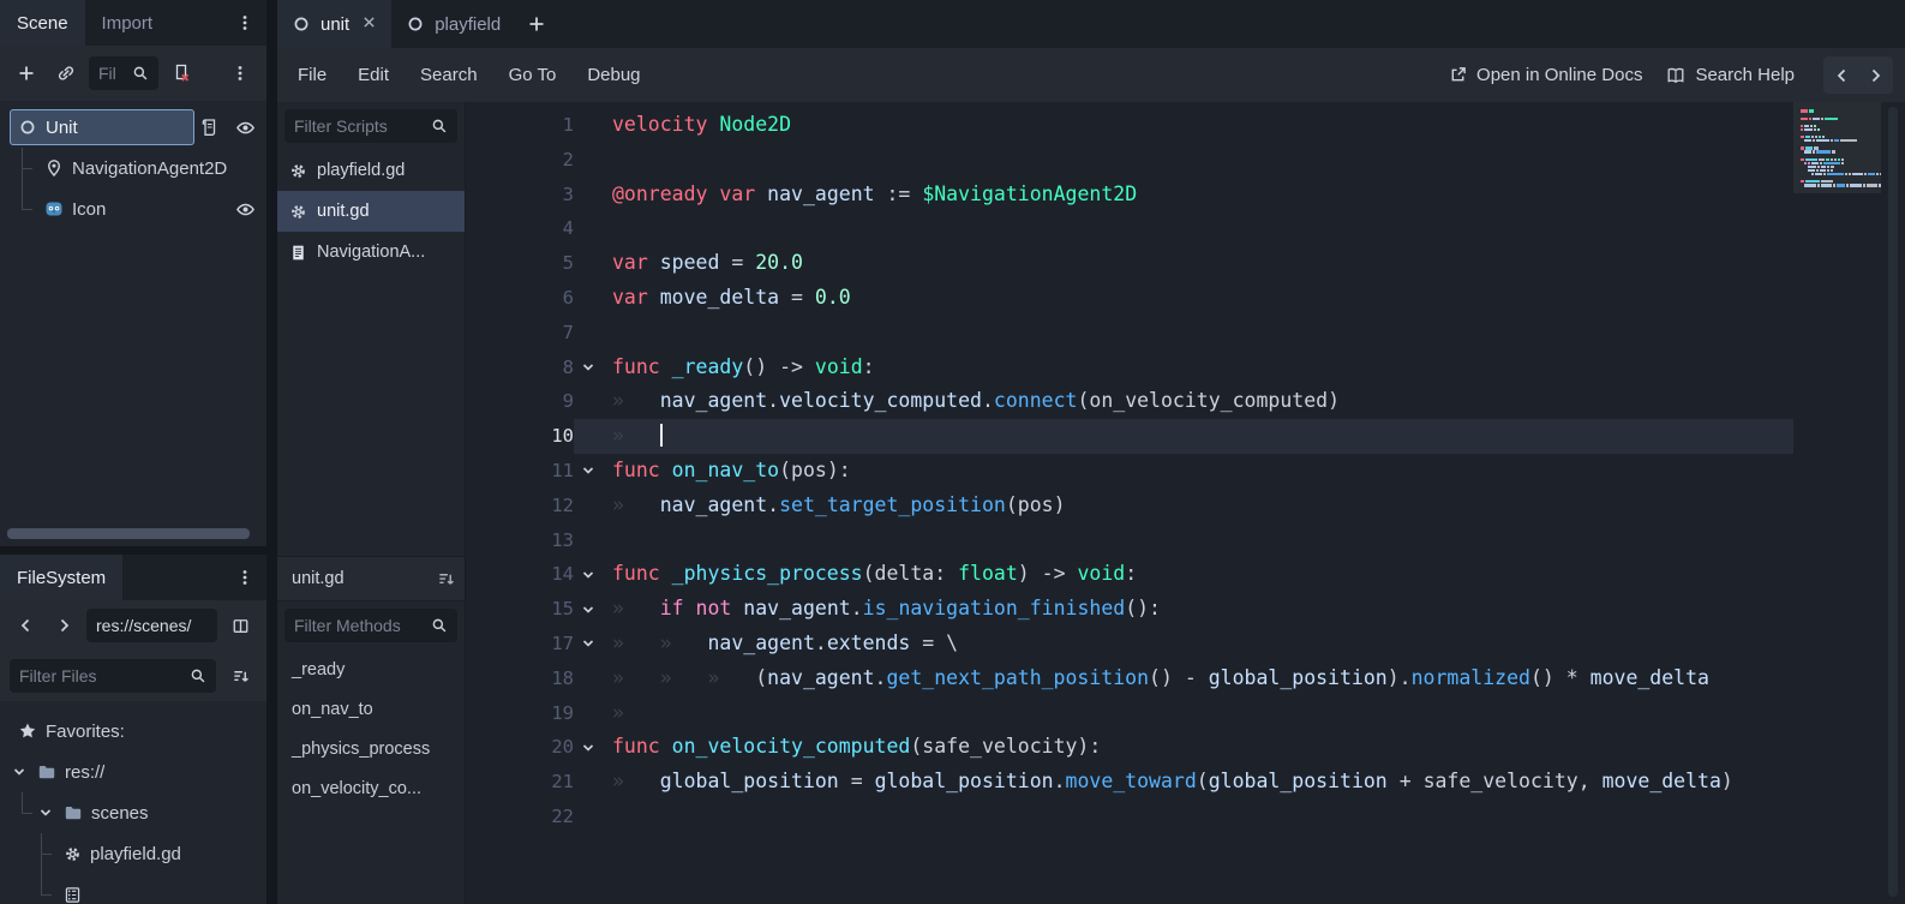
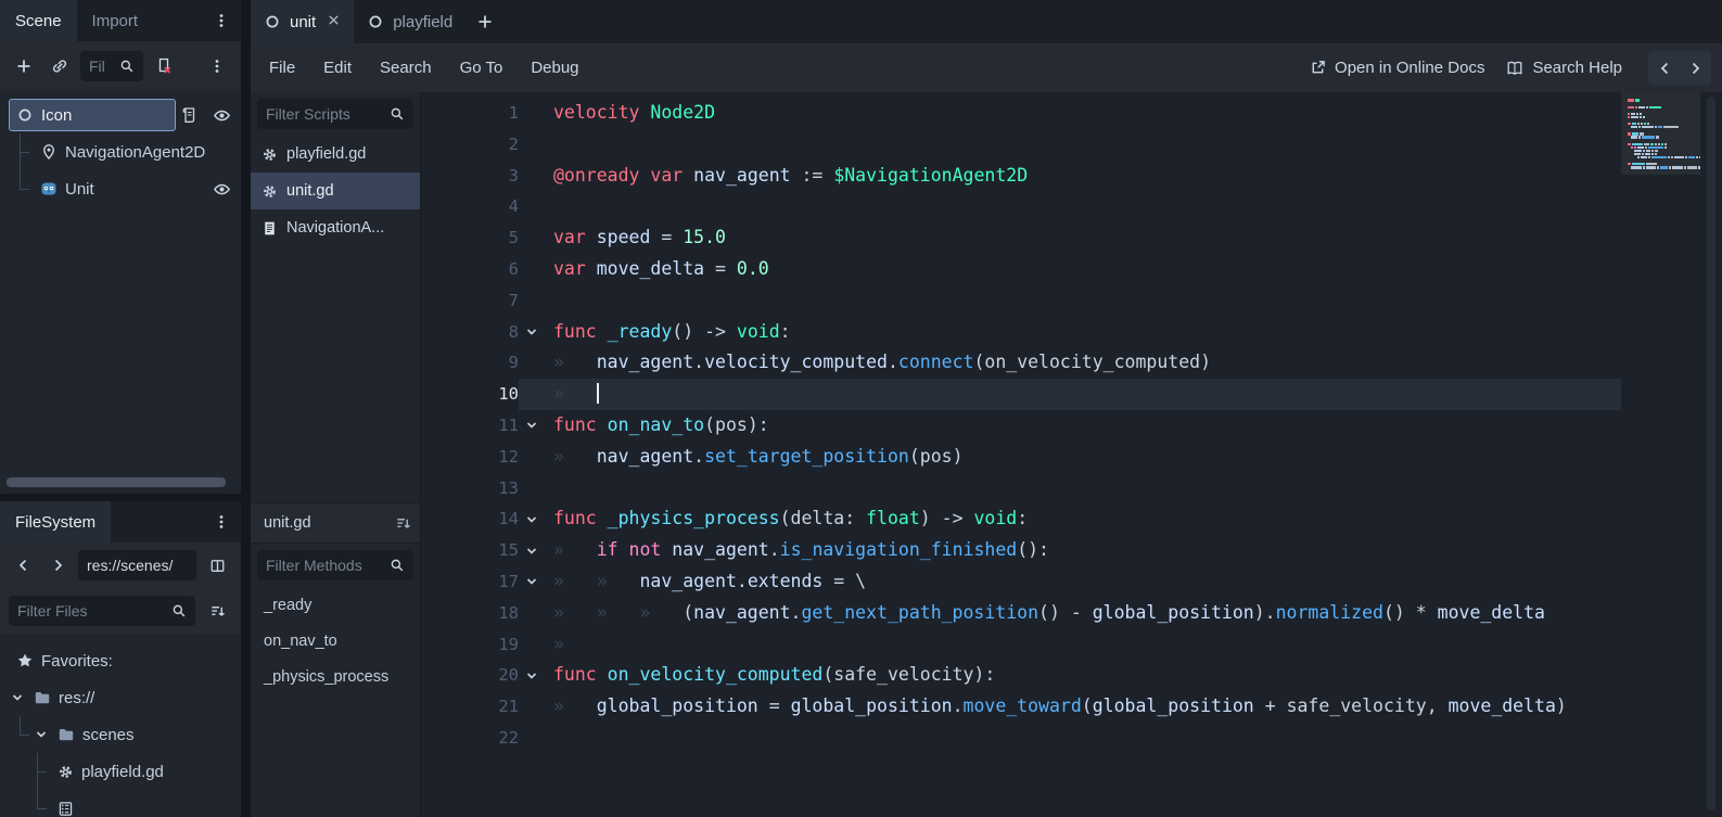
  Scene
  Import
  Fil
- Unit
+ Icon
  NavigationAgent2D
- Icon
+ Unit
  FileSystem
  res://scenes/
  Filter Files
  Favorites:
  res://
  scenes
  playfield.gd
  unit
  playfield
  File
  Edit
  Search
  Go To
  Debug
  Open in Online Docs
  Search Help
  Filter Scripts
  playfield.gd
  unit.gd
  NavigationA...
  unit.gd
  Filter Methods
  _ready
  on_nav_to
  _physics_process
- on_velocity_co...
  1
  velocity Node2D
  2
  3
  @onready var nav_agent := $NavigationAgent2D
  4
  5
- var speed = 20.0
+ var speed = 15.0
  6
  var move_delta = 0.0
  7
  8
  func _ready() -> void:
  9
  » nav_agent.velocity_computed.connect(on_velocity_computed)
  10
  11
  func on_nav_to(pos):
  12
  » nav_agent.set_target_position(pos)
  13
  14
  func _physics_process(delta: float) -> void:
  15
  » if not nav_agent.is_navigation_finished():
  17
  » » nav_agent.extends = \
  18
  » » » (nav_agent.get_next_path_position() - global_position).normalized() * move_delta
  19
  »
  20
  func on_velocity_computed(safe_velocity):
  21
  » global_position = global_position.move_toward(global_position + safe_velocity, move_delta)
  22
